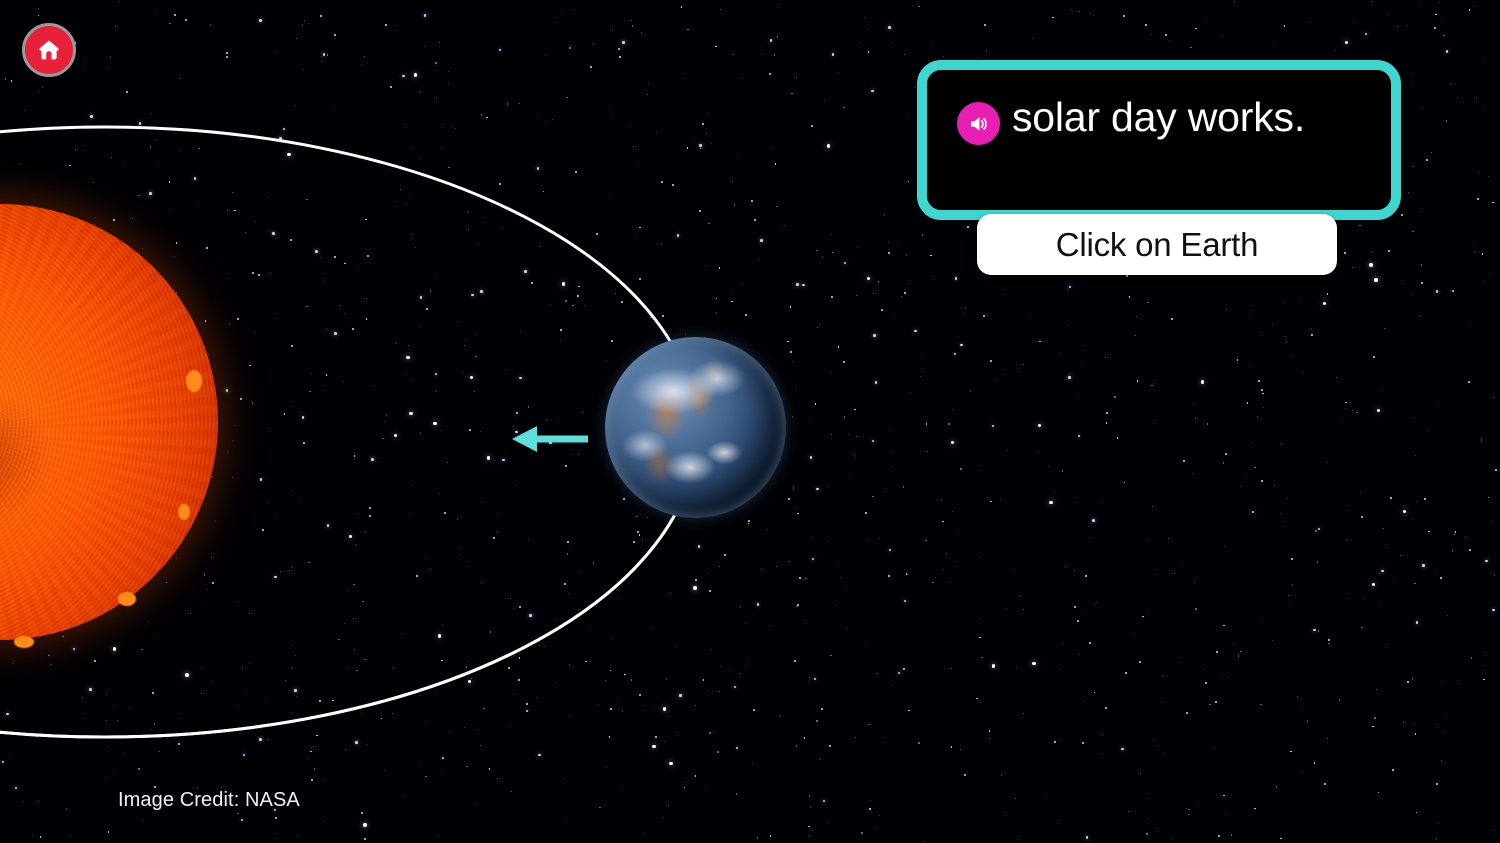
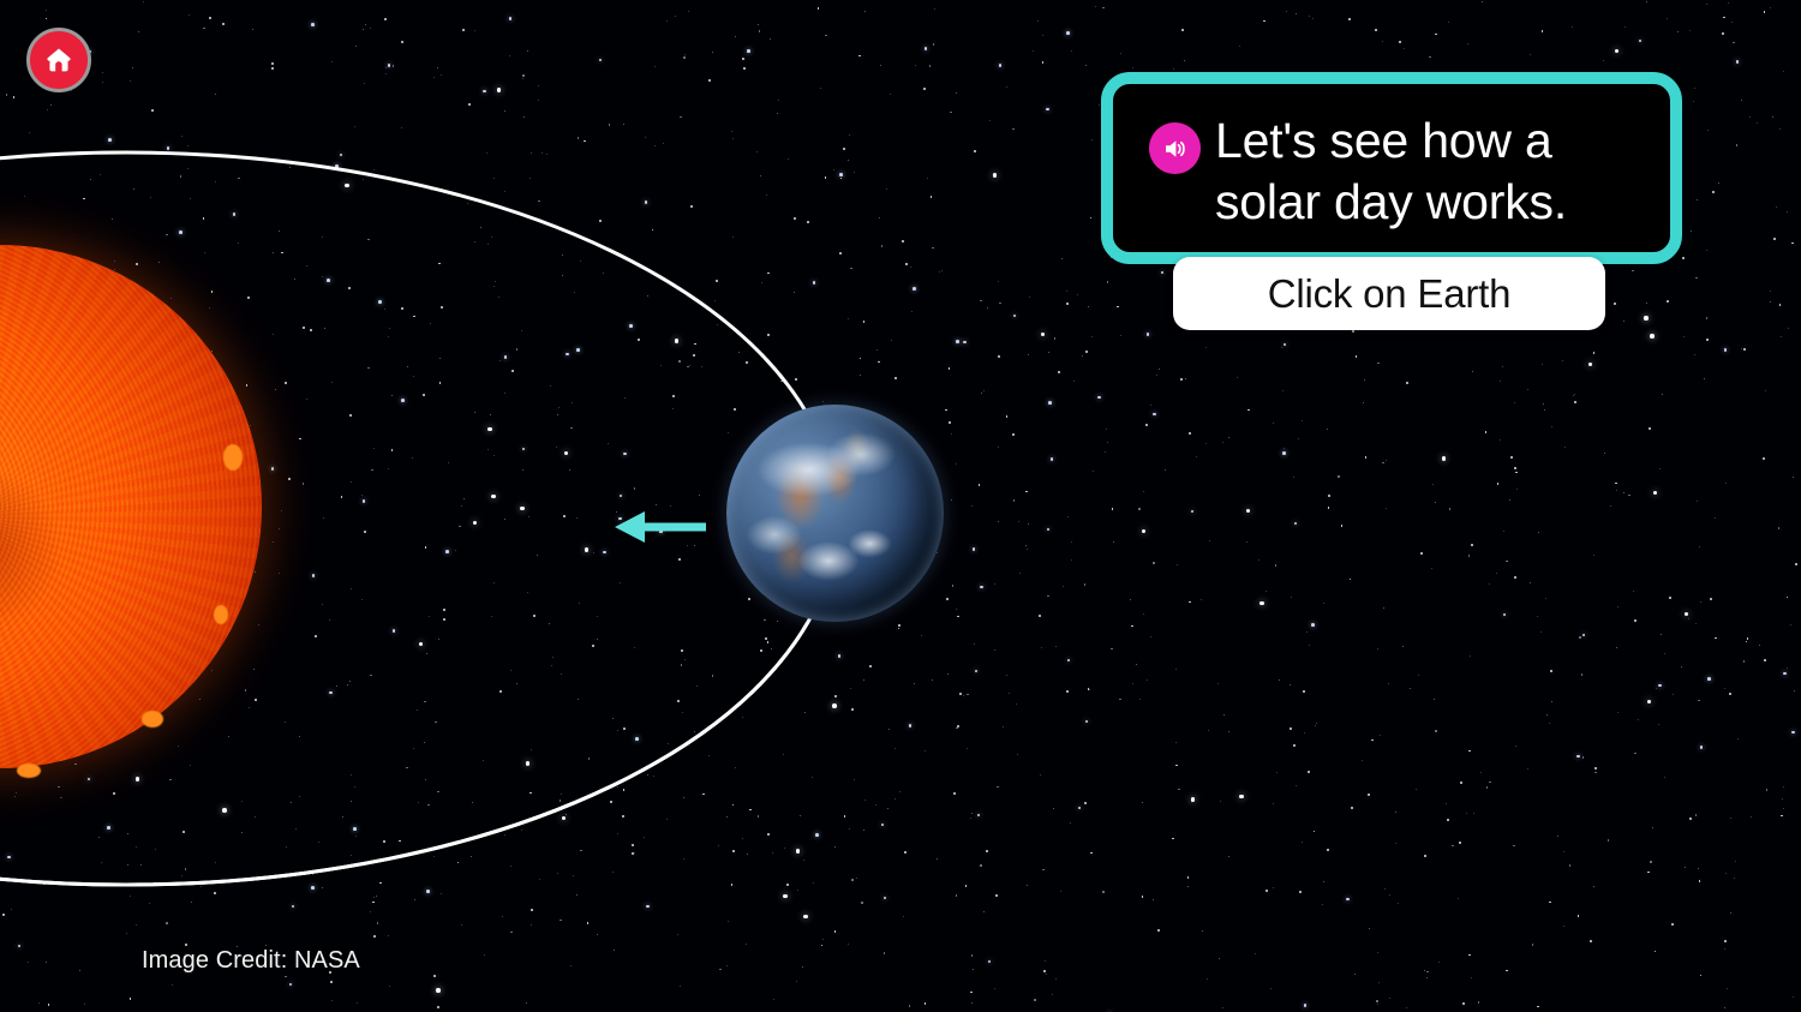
+ Let's see how a
  solar day works.
  Click on Earth
  Image Credit: NASA
